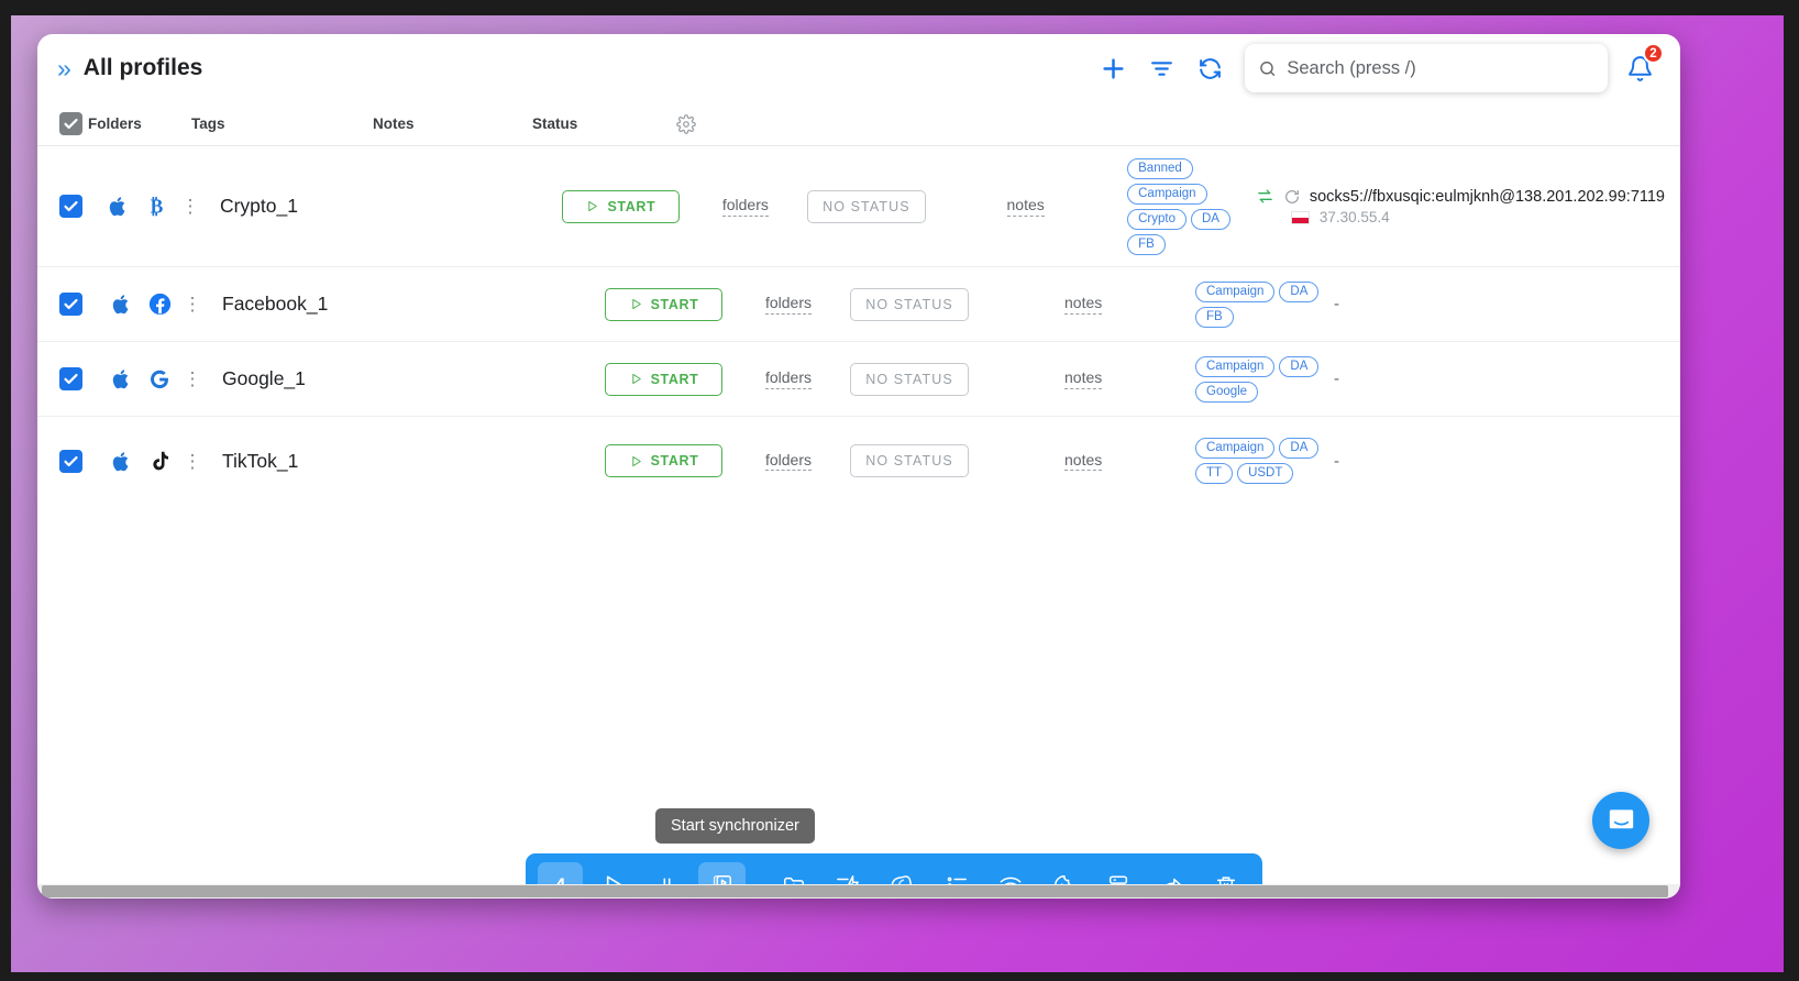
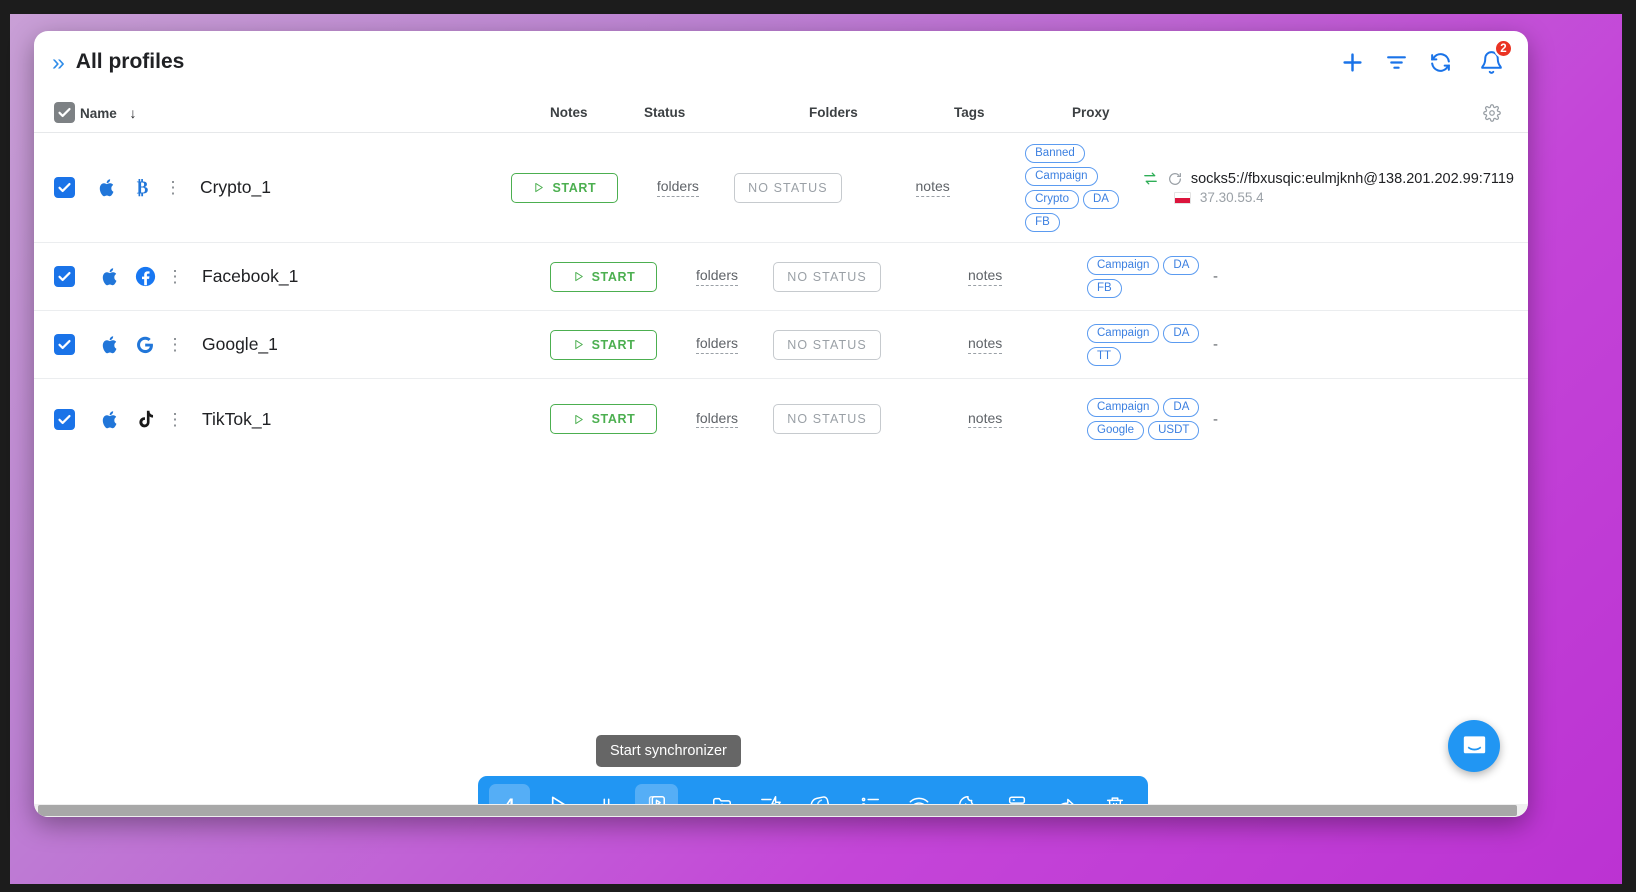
  »
  All profiles
- Search (press /)
  2
+ Name ↓
- Folders
+ Notes
- Tags
+ Status
- Notes
+ Folders
- Status
+ Tags
+ Proxy
  ₿
  ⋮
  Crypto_1
  START
  folders
  NO STATUS
  notes
  Banned
  Campaign
  Crypto
  DA
  FB
  socks5://fbxusqic:eulmjknh@138.201.202.99:7119
  37.30.55.4
  ⋮
  Facebook_1
  START
  folders
  NO STATUS
  notes
  Campaign
  DA
  FB
  -
  ⋮
  Google_1
  START
  folders
  NO STATUS
  notes
  Campaign
  DA
- Google
+ TT
  -
  ⋮
  TikTok_1
  START
  folders
  NO STATUS
  notes
  Campaign
  DA
- TT
+ Google
  USDT
  -
  Start synchronizer
